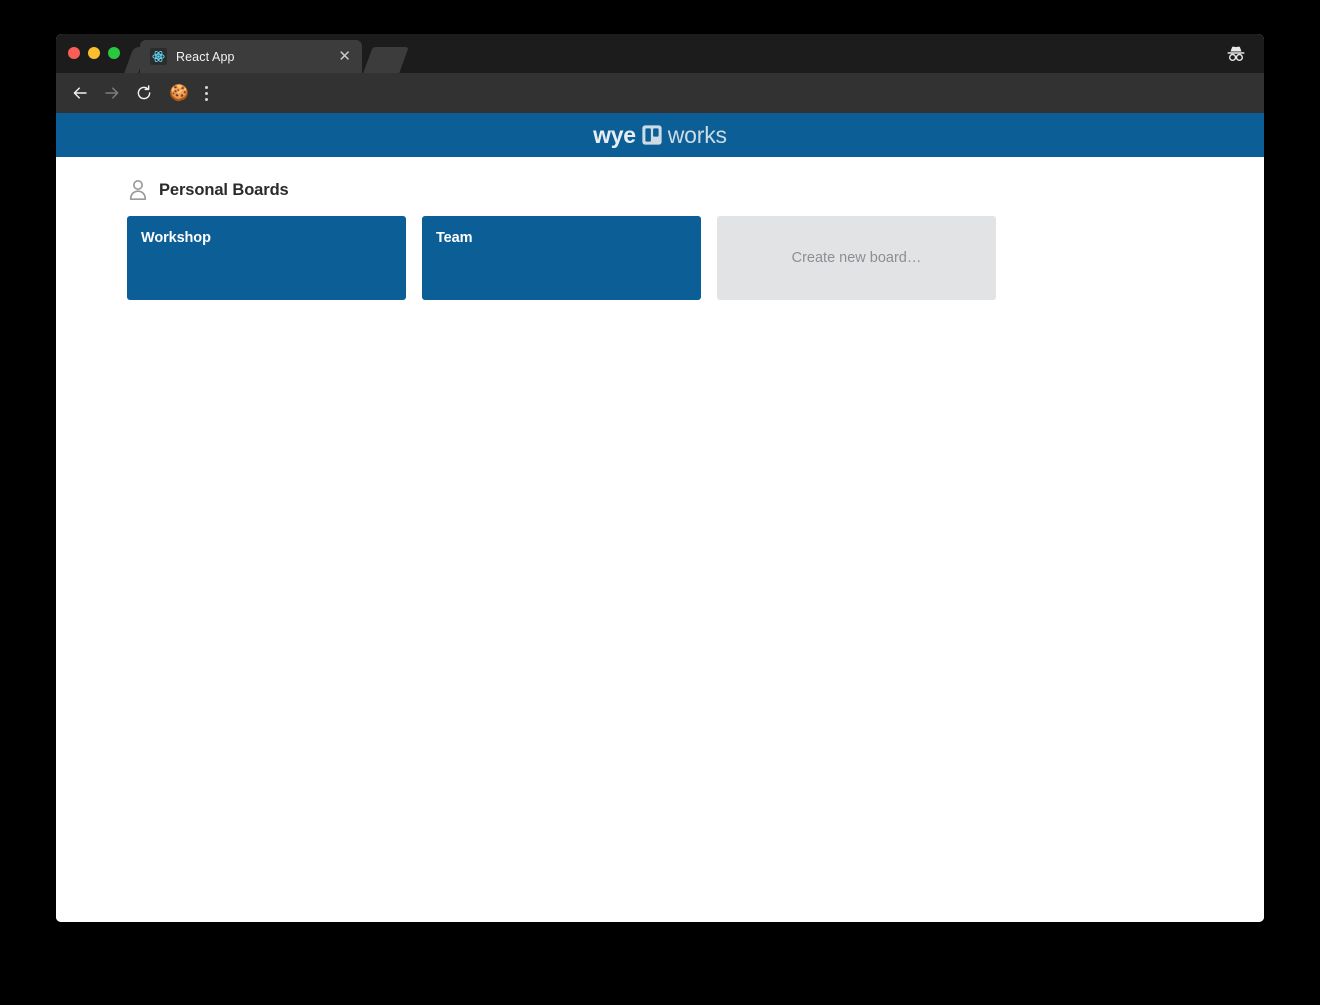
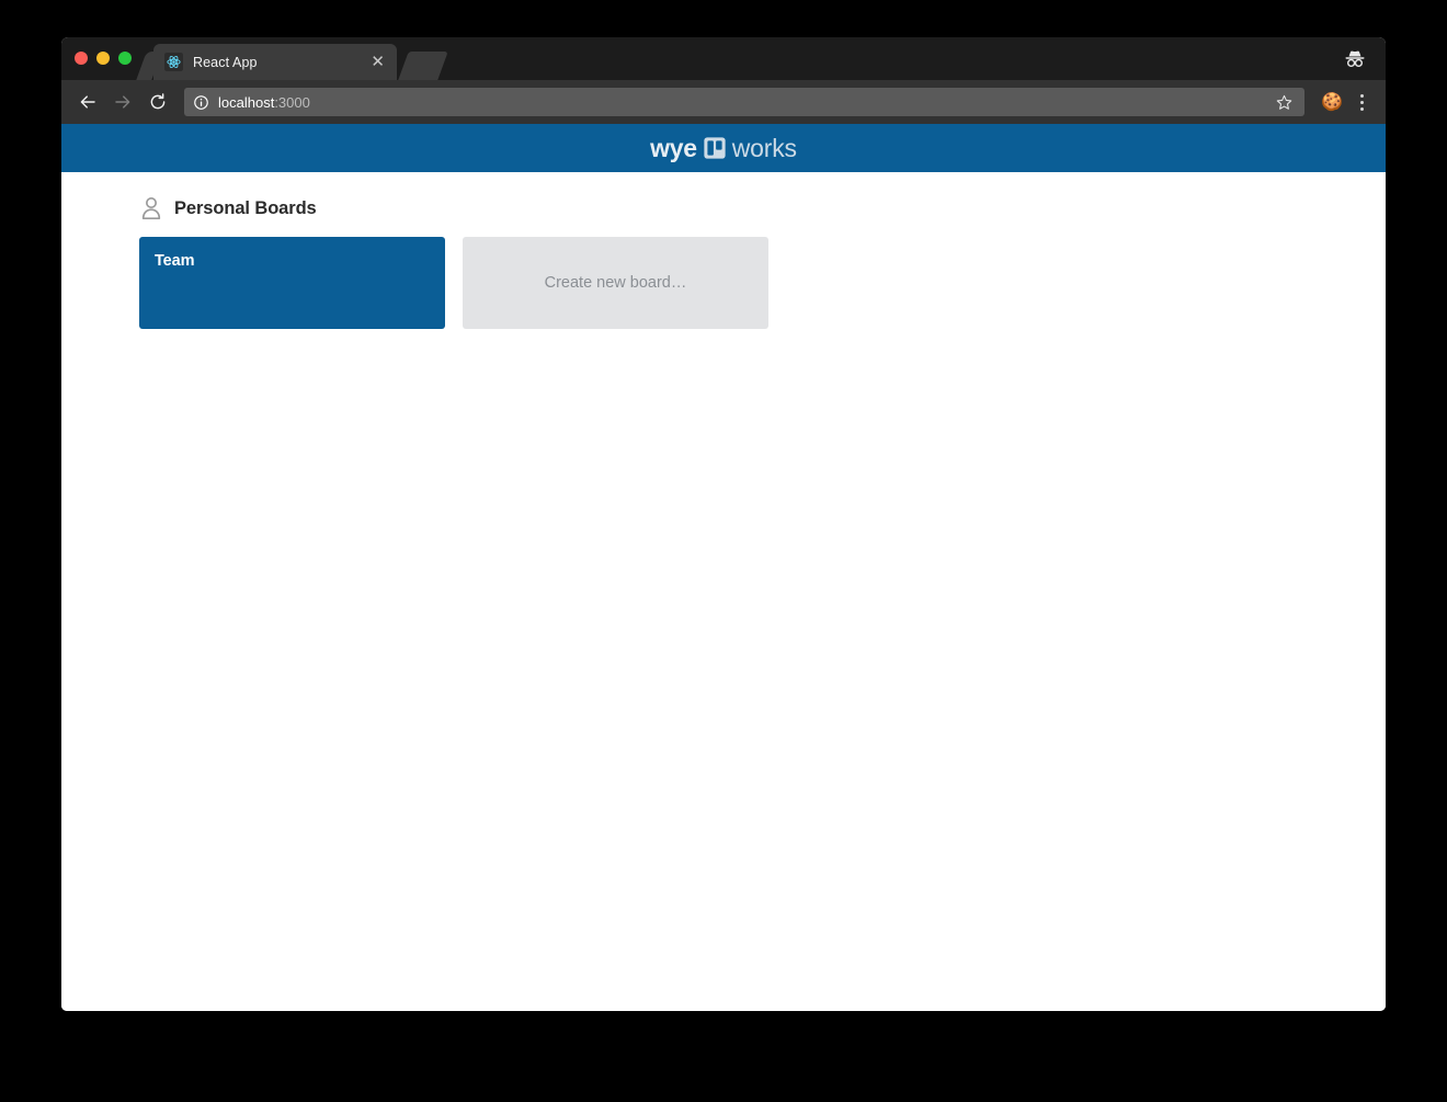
  React App
  ✕
+ localhost:3000
  🍪
  wye
  works
  Personal Boards
- Workshop
  Team
  Create new board…
